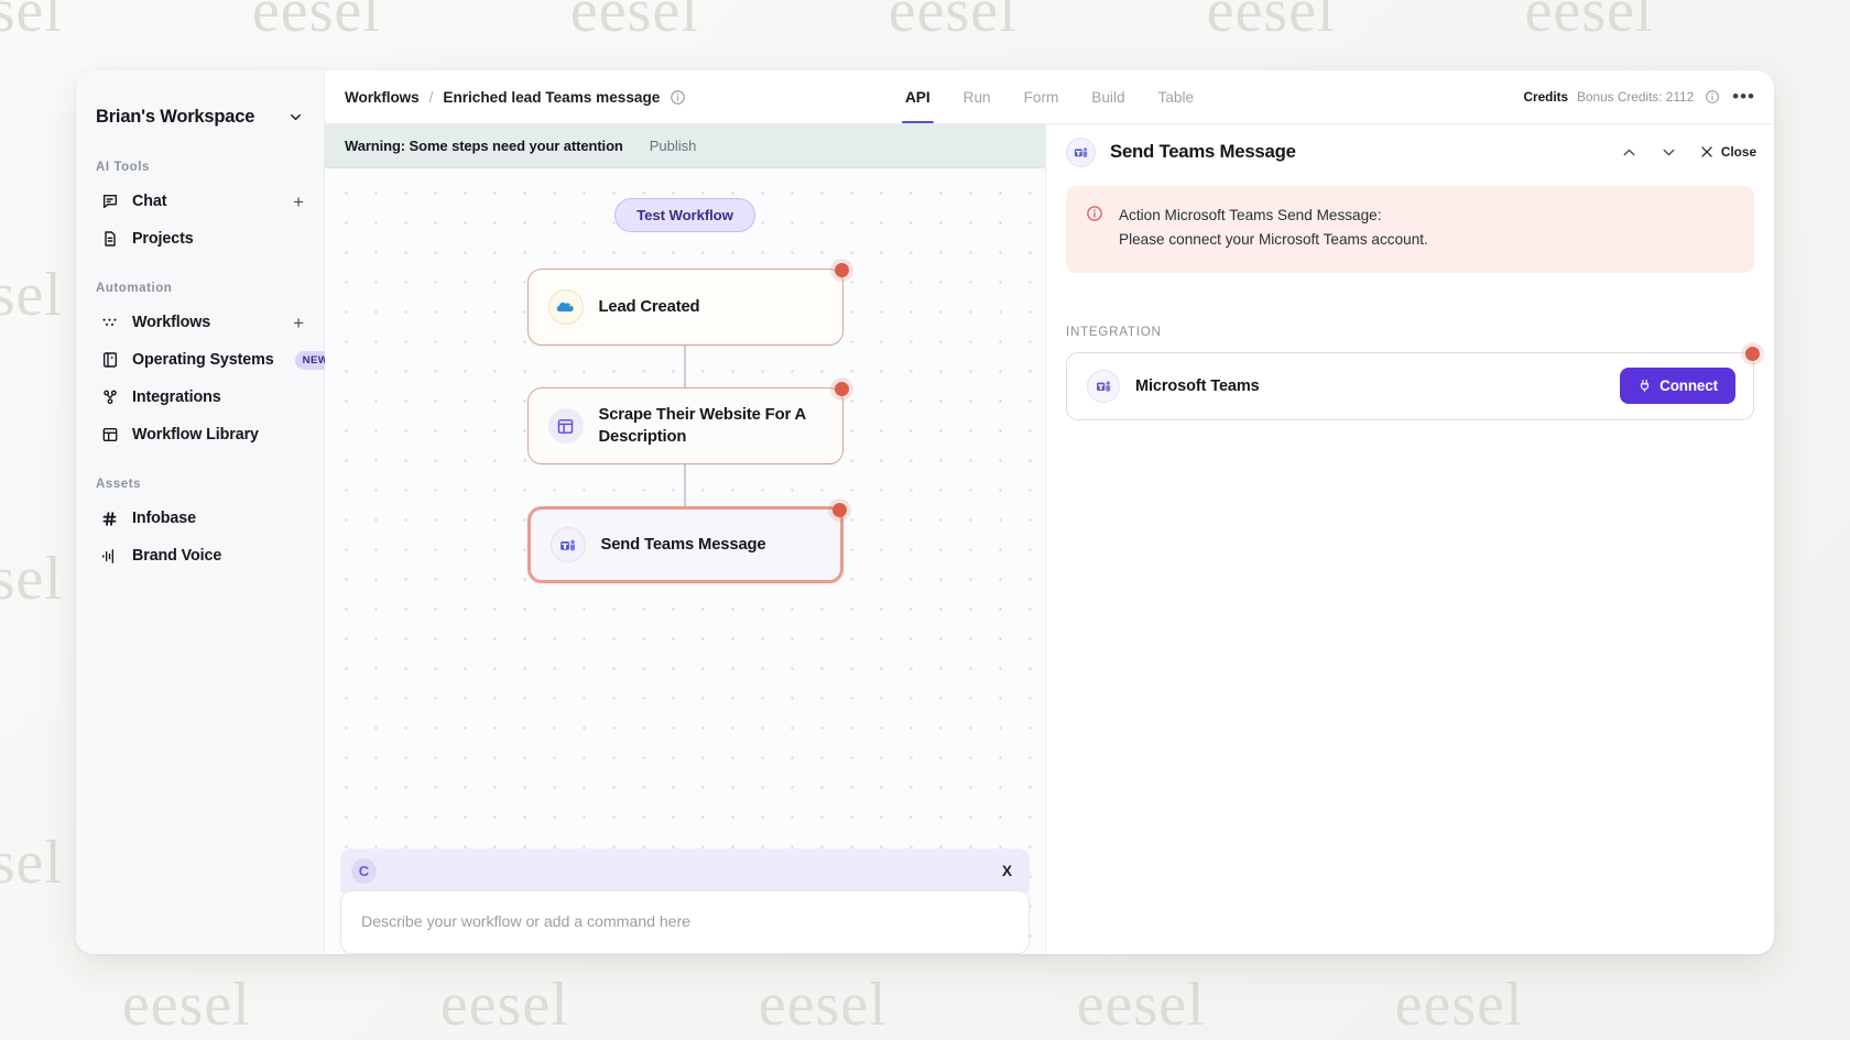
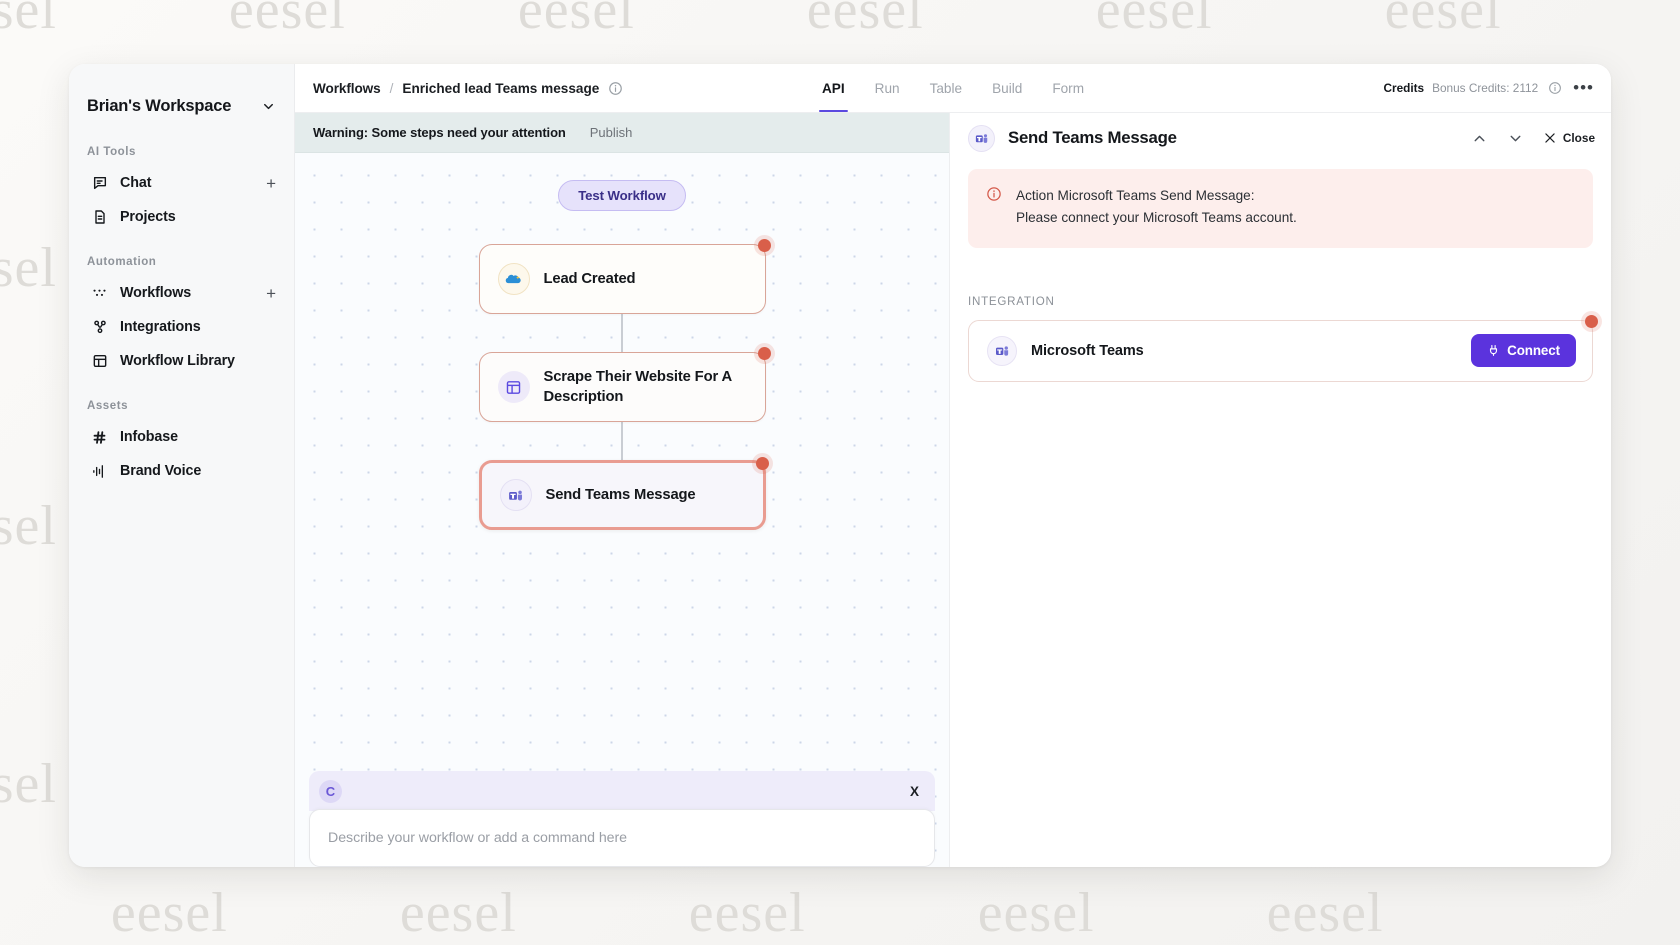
  eesel
  eesel
  eesel
  eesel
  eesel
  eesel
  eesel
  eesel
  eesel
  eesel
  Brian's Workspace
  AI Tools
  Chat
  +
  Projects
  Automation
  Workflows
  +
- Operating Systems
- NEW
  Integrations
  Workflow Library
  Assets
  Infobase
  Brand Voice
  Workflows
  /
  Enriched lead Teams message
  API
  Run
- Form
+ Table
  Build
- Table
+ Form
  Credits
  Bonus Credits: 2112
  •••
  Warning: Some steps need your attention
  Publish
  Test Workflow
  Lead Created
  Scrape Their Website For A Description
  Send Teams Message
  C
  X
  Describe your workflow or add a command here
  Send Teams Message
  Close
  Action Microsoft Teams Send Message:
  Please connect your Microsoft Teams account.
  INTEGRATION
  Microsoft Teams
  Connect
